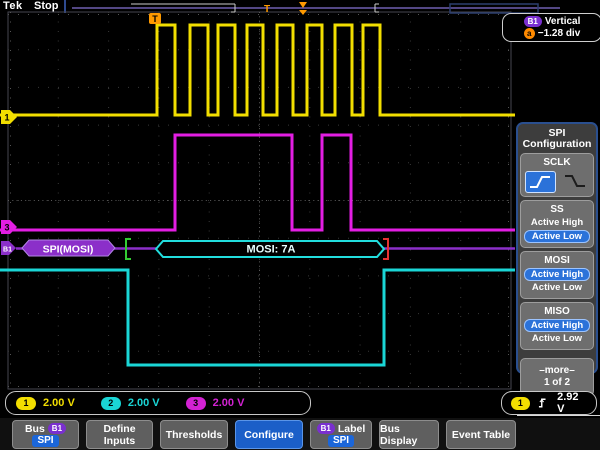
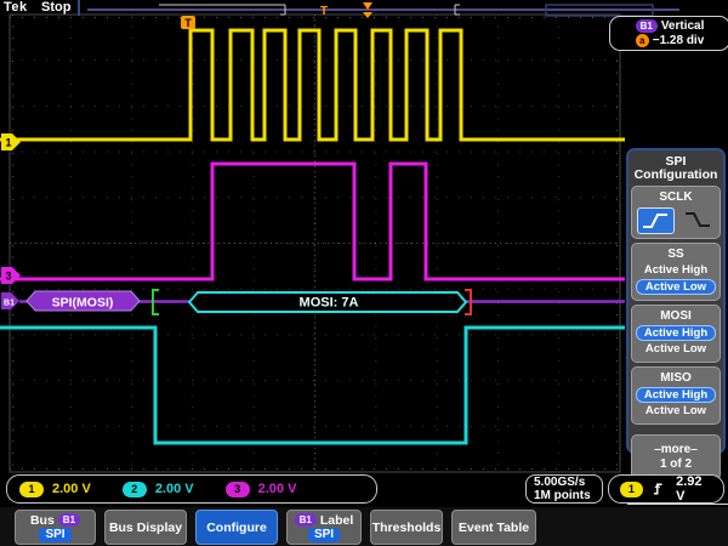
  Tek
  Stop
  T
  T
  1
  3
  SPI(MOSI)
  MOSI: 7A
  B1
  Vertical
  a
  −1.28 div
  SPI
  Configuration
  SCLK
  SS
  Active High
  Active Low
  MOSI
  Active High
  Active Low
  MISO
  Active High
  Active Low
  –more–
  1 of 2
  1
  2.00 V
  2
  2.00 V
  3
  2.00 V
+ 5.00GS/s
+ 1M points
  1
  2.92 V
  Bus
  B1
  SPI
- Define
- Inputs
- Thresholds
+ Bus Display
  Configure
  B1
  Label
  SPI
- Bus Display
+ Thresholds
  Event Table
